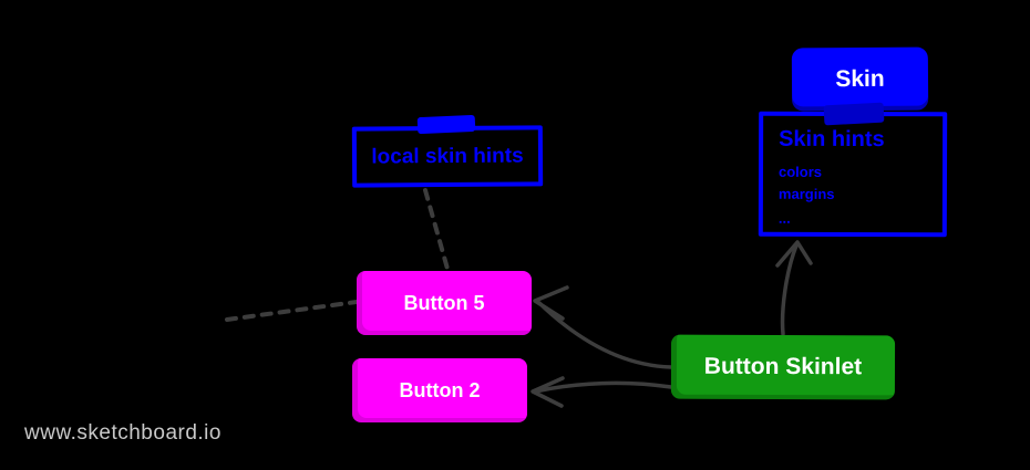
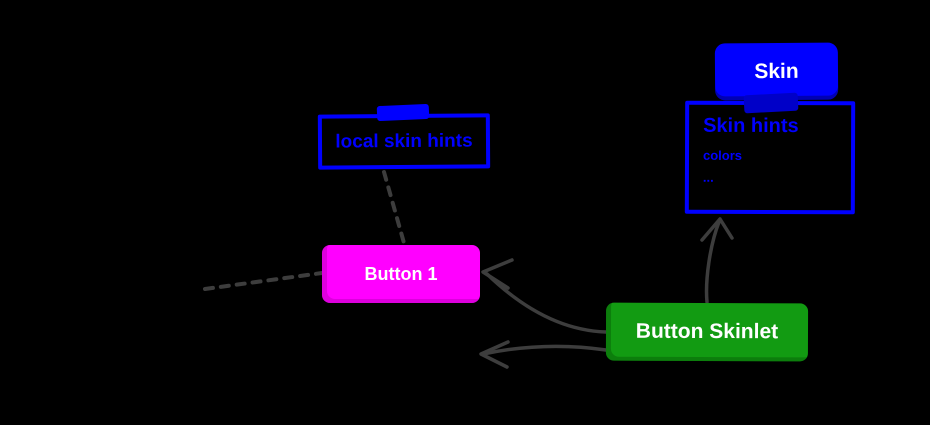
  Skin hints
  colors
- margins
  ...
  Skin
  local skin hints
- Button 5
+ Button 1
- Button 2
  Button Skinlet
- www.sketchboard.io
